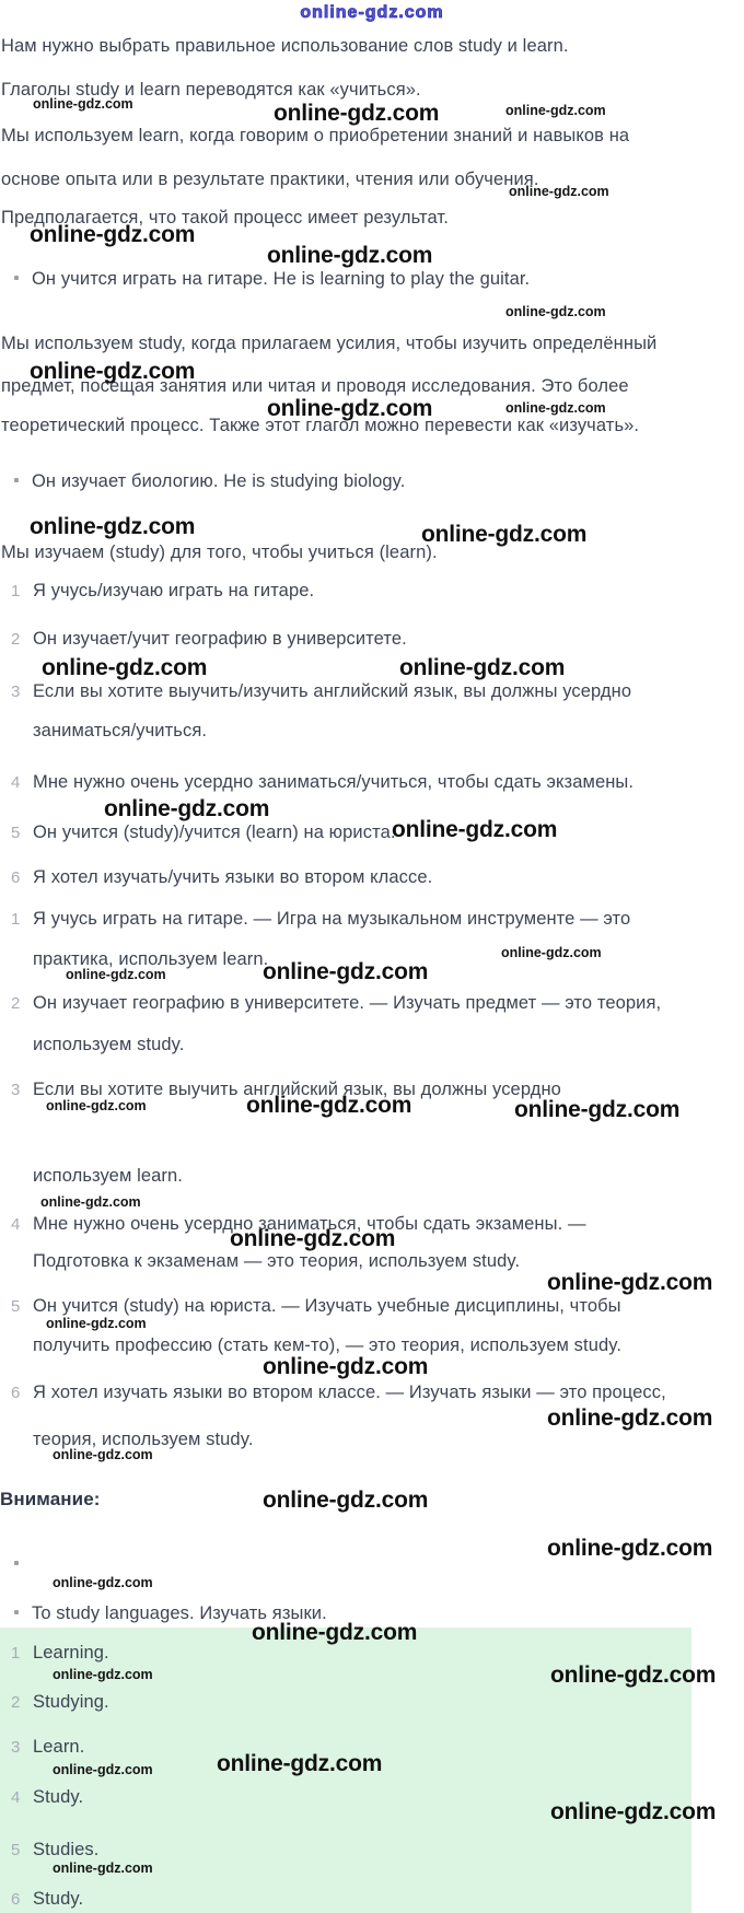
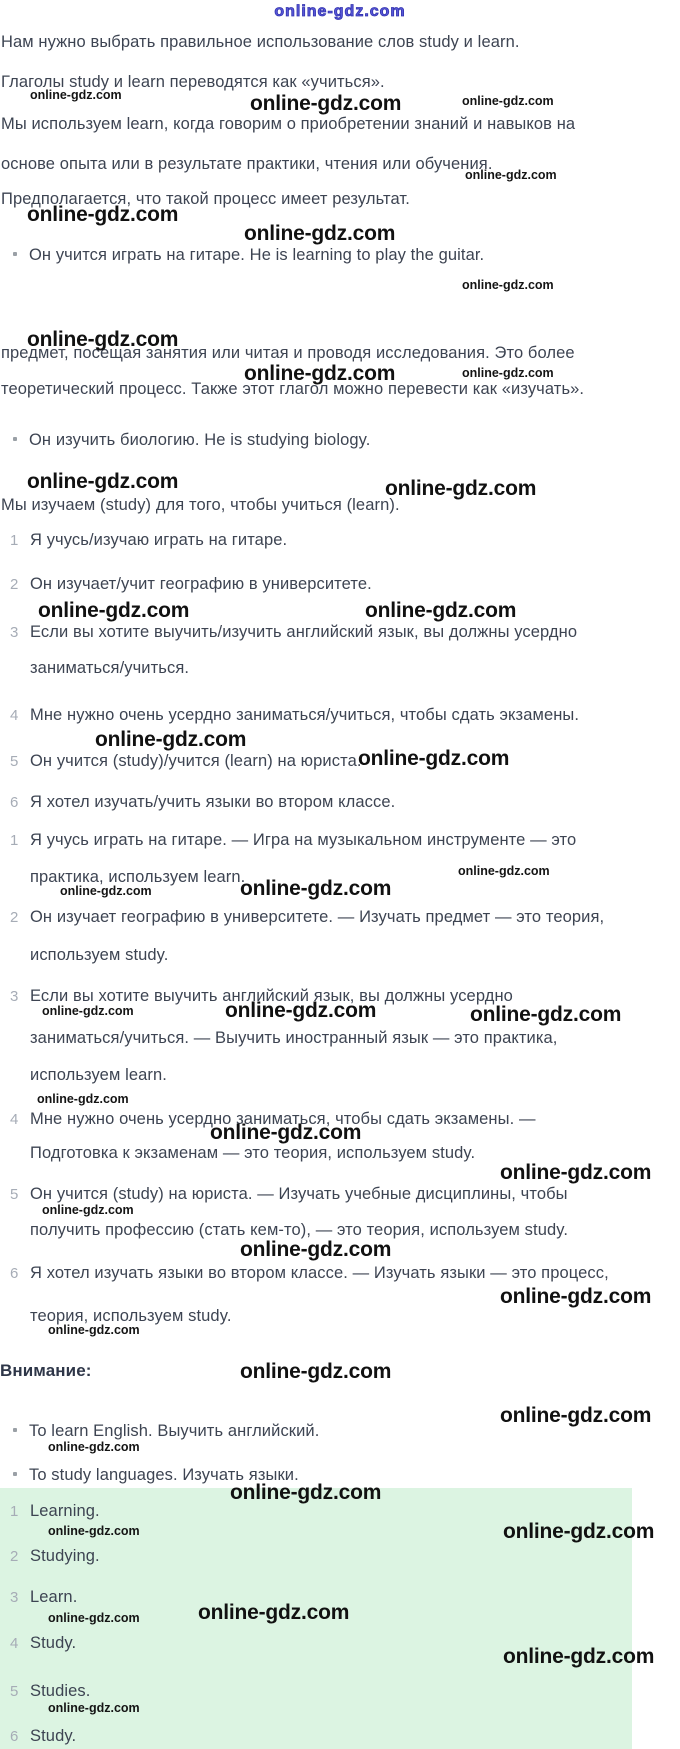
  online-gdz.com
  Нам нужно выбрать правильное использование слов study и learn.
  Глаголы study и learn переводятся как «учиться».
  Мы используем learn, когда говорим о приобретении знаний и навыков на
  основе опыта или в результате практики, чтения или обучения.
  Предполагается, что такой процесс имеет результат.
- Мы используем study, когда прилагаем усилия, чтобы изучить определённый
  предмет, посещая занятия или читая и проводя исследования. Это более
  теоретический процесс. Также этот глагол можно перевести как «изучать».
  Мы изучаем (study) для того, чтобы учиться (learn).
  Он учится играть на гитаре. He is learning to play the guitar.
- Он изучает биологию. He is studying biology.
+ Он изучить биологию. He is studying biology.
+ To learn English. Выучить английский.
  To study languages. Изучать языки.
  1
  Я учусь/изучаю играть на гитаре.
  2
  Он изучает/учит географию в университете.
  3
  Если вы хотите выучить/изучить английский язык, вы должны усердно
  заниматься/учиться.
  4
  Мне нужно очень усердно заниматься/учиться, чтобы сдать экзамены.
  5
  Он учится (study)/учится (learn) на юриста.
  6
  Я хотел изучать/учить языки во втором классе.
  1
  Я учусь играть на гитаре. — Игра на музыкальном инструменте — это
  практика, используем learn.
  2
  Он изучает географию в университете. — Изучать предмет — это теория,
  используем study.
  3
  Если вы хотите выучить английский язык, вы должны усердно
+ заниматься/учиться. — Выучить иностранный язык — это практика,
  используем learn.
  4
  Мне нужно очень усердно заниматься, чтобы сдать экзамены. —
  Подготовка к экзаменам — это теория, используем study.
  5
  Он учится (study) на юриста. — Изучать учебные дисциплины, чтобы
  получить профессию (стать кем-то), — это теория, используем study.
  6
  Я хотел изучать языки во втором классе. — Изучать языки — это процесс,
  теория, используем study.
  Внимание:
  1
  Learning.
  2
  Studying.
  3
  Learn.
  4
  Study.
  5
  Studies.
  6
  Study.
  online-gdz.com
  online-gdz.com
  online-gdz.com
  online-gdz.com
  online-gdz.com
  online-gdz.com
  online-gdz.com
  online-gdz.com
  online-gdz.com
  online-gdz.com
  online-gdz.com
  online-gdz.com
  online-gdz.com
  online-gdz.com
  online-gdz.com
  online-gdz.com
  online-gdz.com
  online-gdz.com
  online-gdz.com
  online-gdz.com
  online-gdz.com
  online-gdz.com
  online-gdz.com
  online-gdz.com
  online-gdz.com
  online-gdz.com
  online-gdz.com
  online-gdz.com
  online-gdz.com
  online-gdz.com
  online-gdz.com
  online-gdz.com
  online-gdz.com
  online-gdz.com
  online-gdz.com
  online-gdz.com
  online-gdz.com
  online-gdz.com
  online-gdz.com
